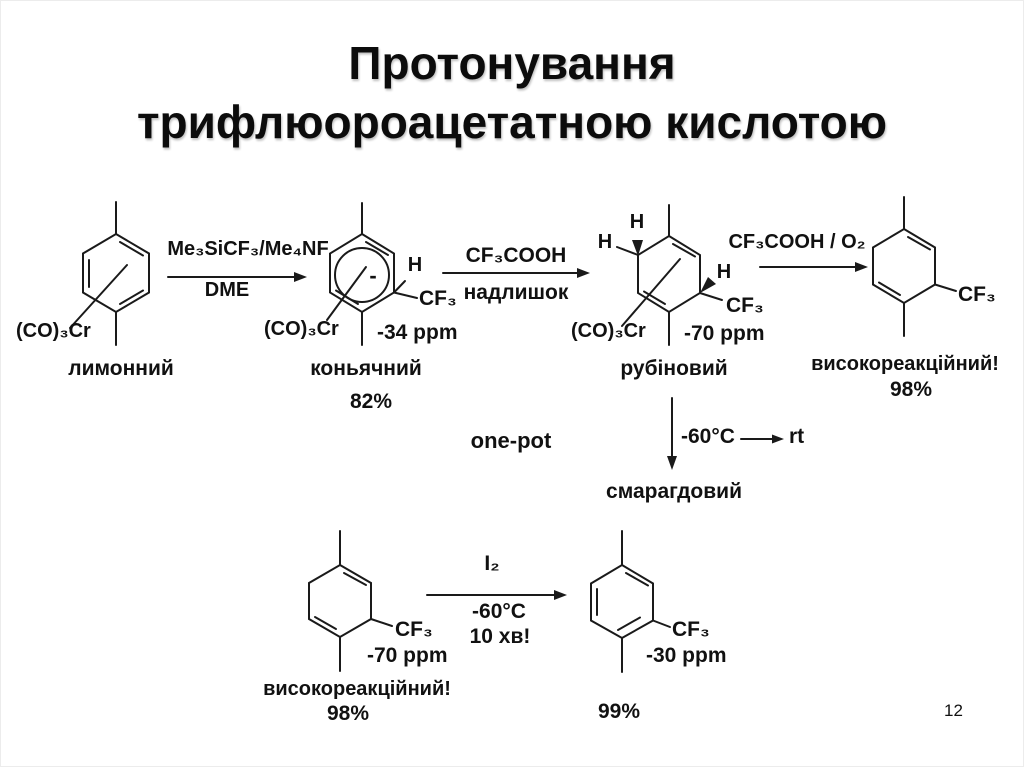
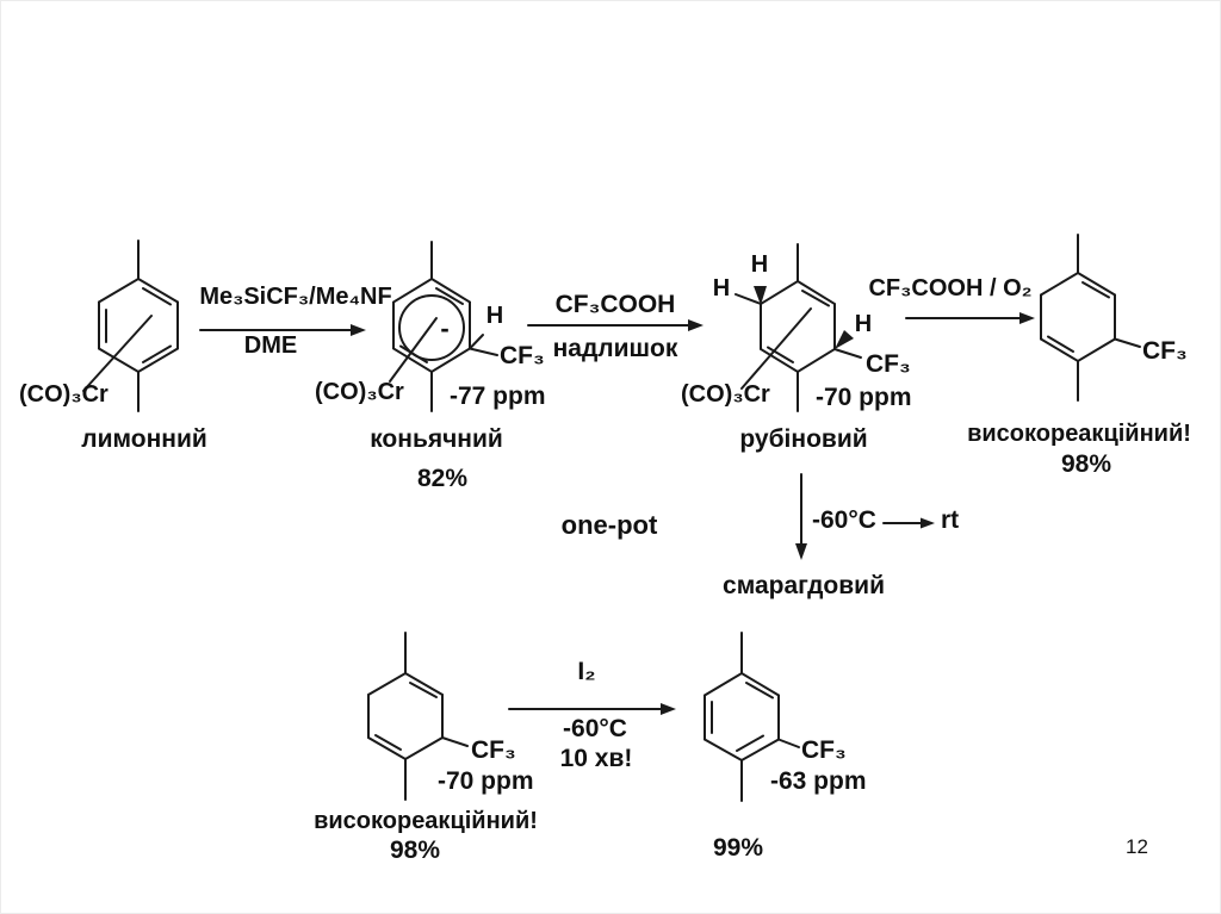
- Протонування
- трифлюороацетатною кислотою
  (CO)₃Cr
  лимонний
  Me₃SiCF₃/Me₄NF
  DME
  -
  H
  CF₃
  (CO)₃Cr
- -34 ppm
+ -77 ppm
  коньячний
  82%
  CF₃COOH
  надлишок
  H
  H
  H
  CF₃
  (CO)₃Cr
  -70 ppm
  рубіновий
  CF₃COOH / O₂
  CF₃
  високореакційний!
  98%
  one-pot
  -60°C
  rt
  смарагдовий
  CF₃
  -70 ppm
  високореакційний!
  98%
  I₂
  -60°C
  10 хв!
  CF₃
- -30 ppm
+ -63 ppm
  99%
  12
